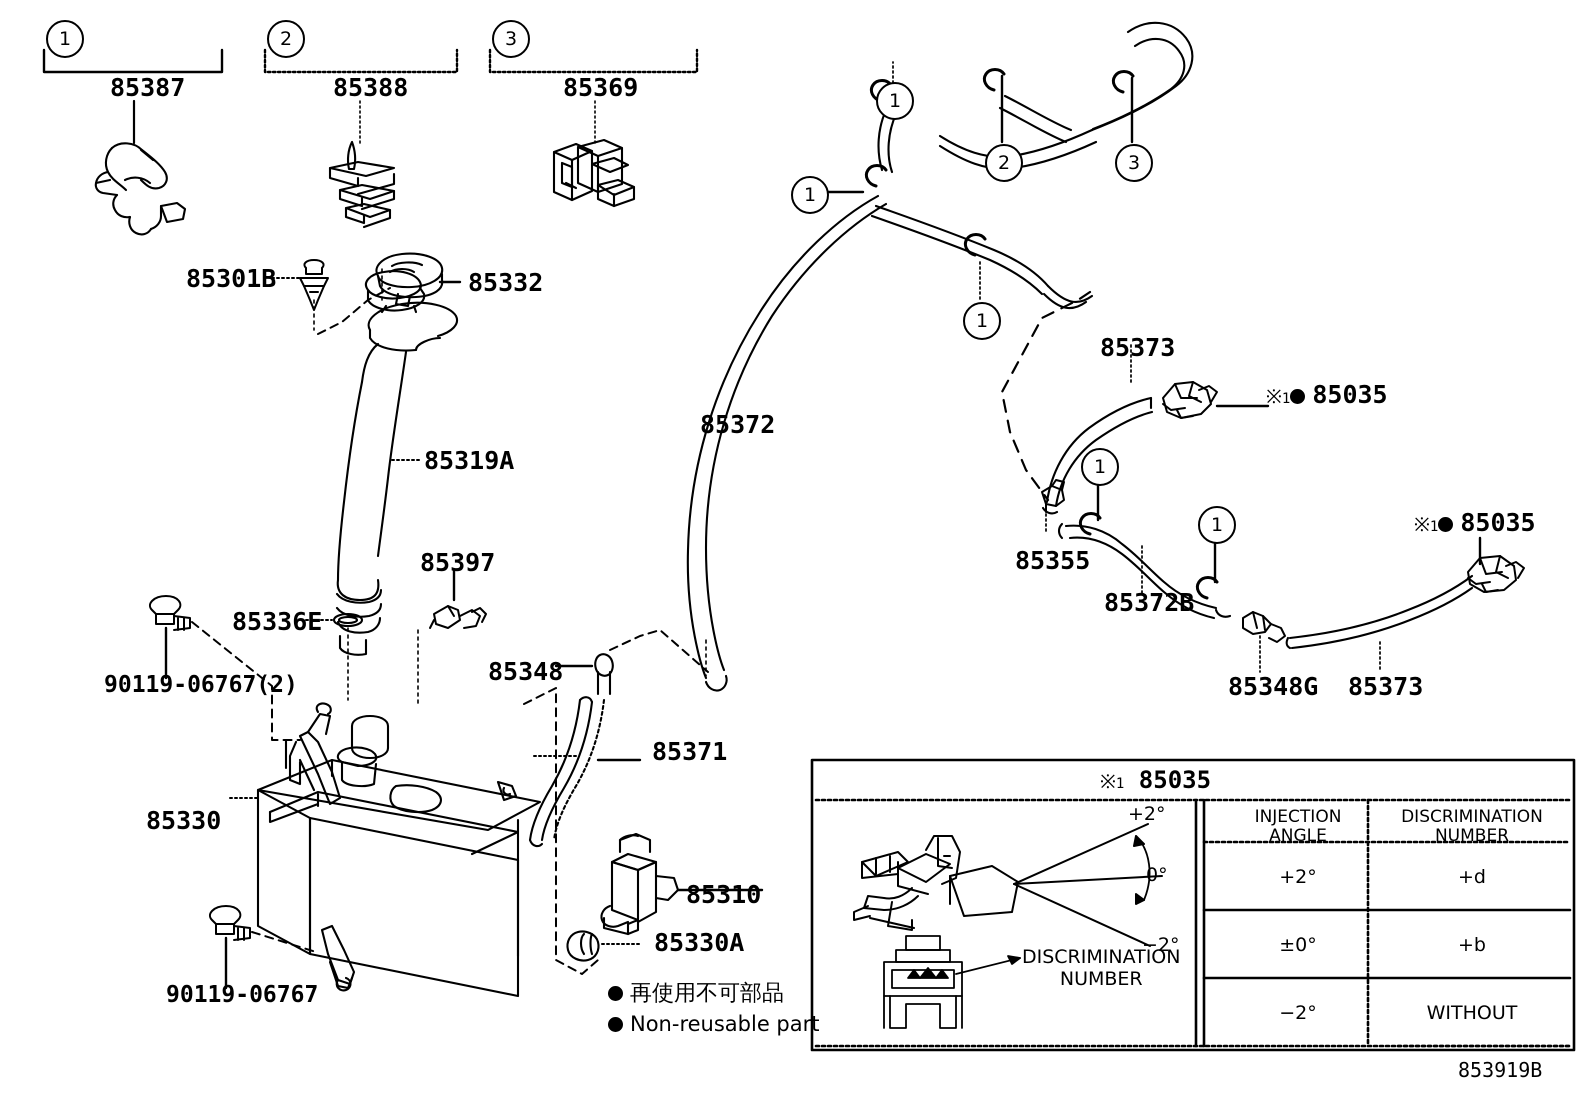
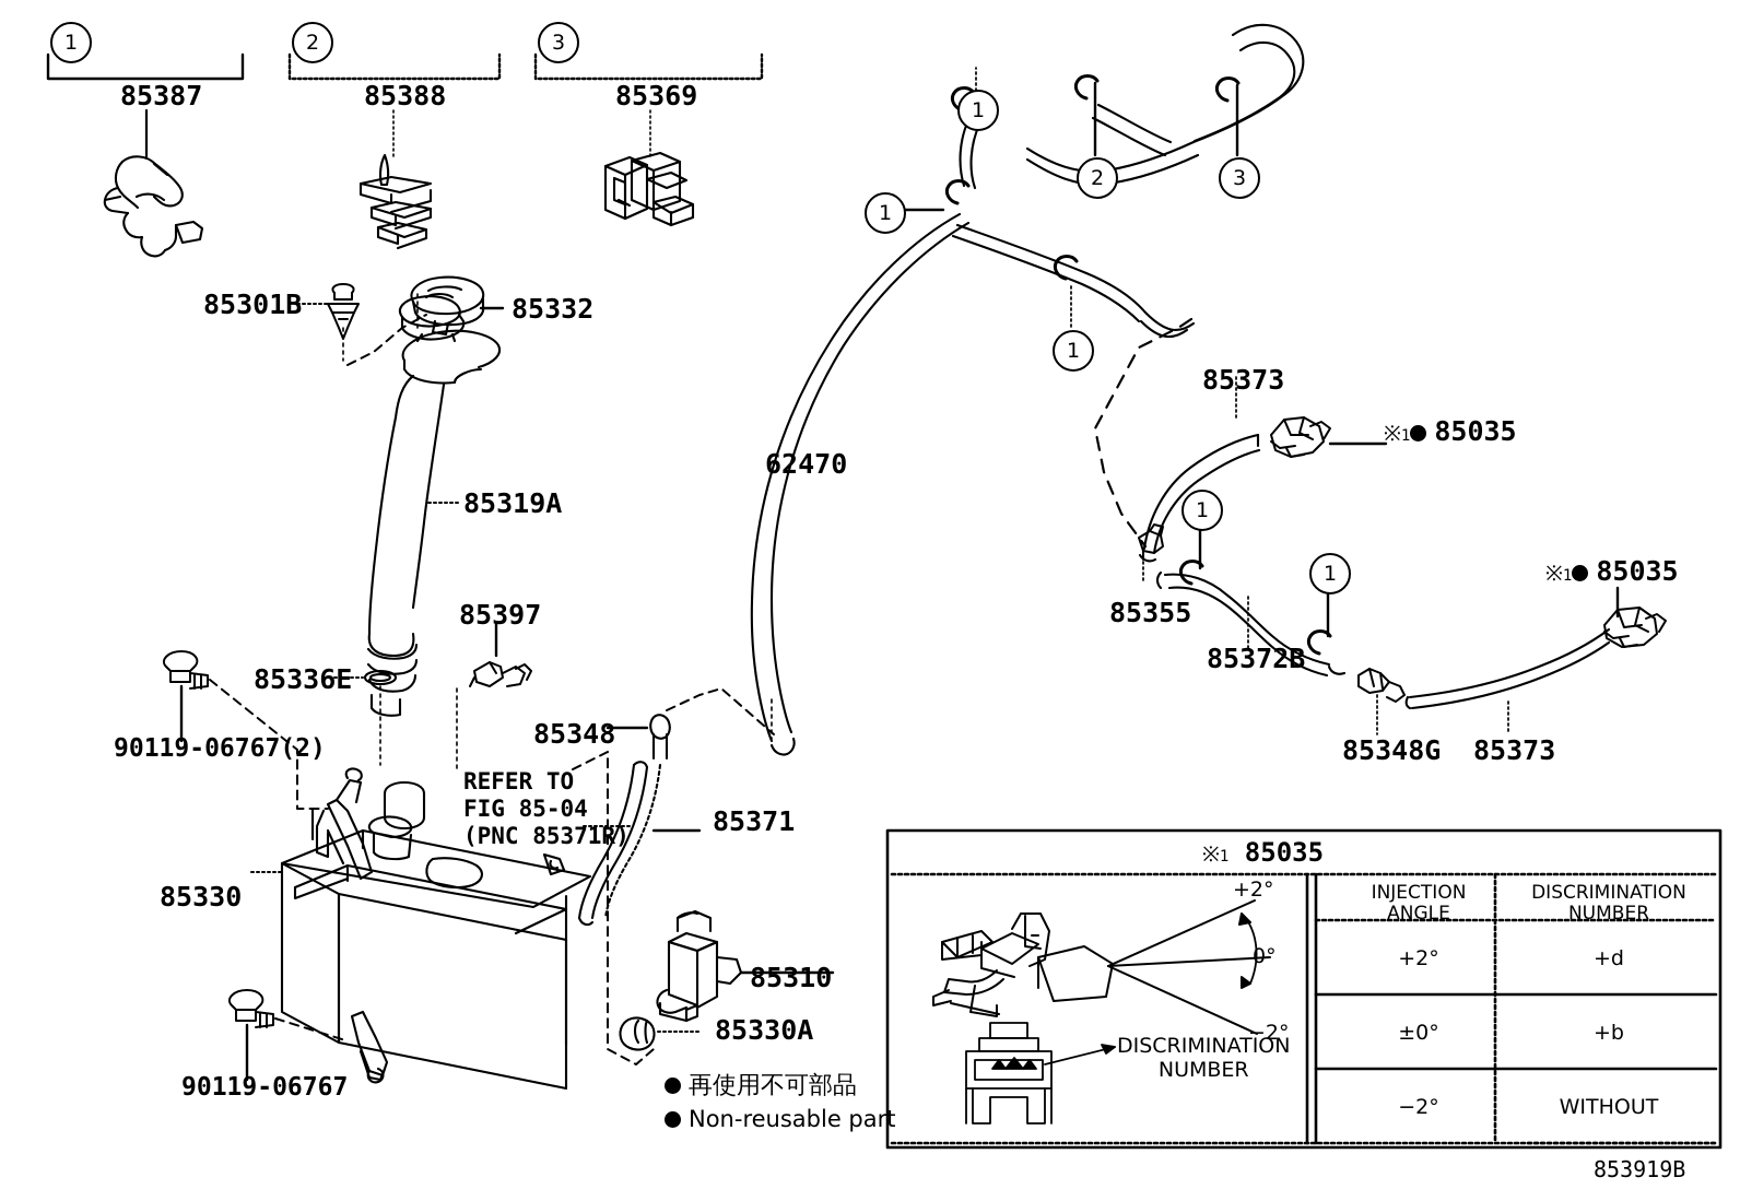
  1
  2
  3
  85387
  85388
  85369
  85301B
  85332
  85319A
  85397
  85336E
  90119-06767(2)
  90119-06767
  85330
  85348
  85371
  85310
  85330A
+ REFER TO
+ FIG 85-04
+ (PNC 85371R)
- 85372
+ 62470
  85373
  85355
  85372B
  85348G
  85373
  ※1 85035
  ※1 85035
  1
  1
  2
  3
  1
  1
  1
  再使用不可部品
  Non-reusable part
  ※1 85035
  INJECTION
  ANGLE
  DISCRIMINATION
  NUMBER
  +2°
  +d
  ±0°
  +b
  −2°
  WITHOUT
  +2°
  0°
  −2°
  DISCRIMINATION
  NUMBER
  853919B
